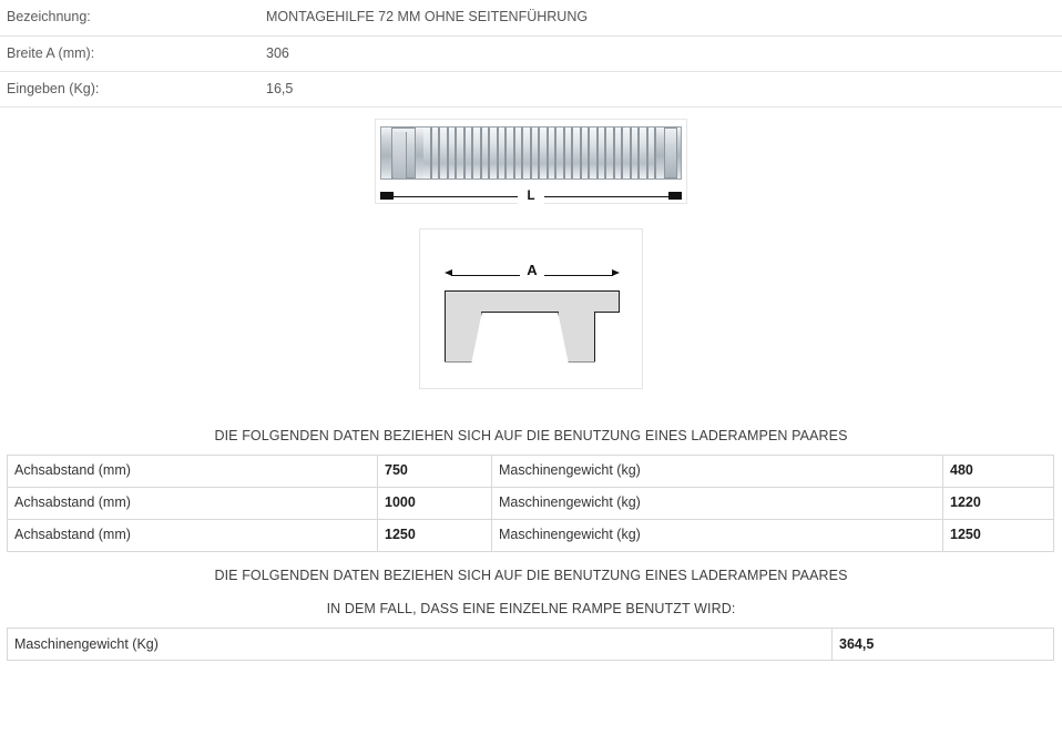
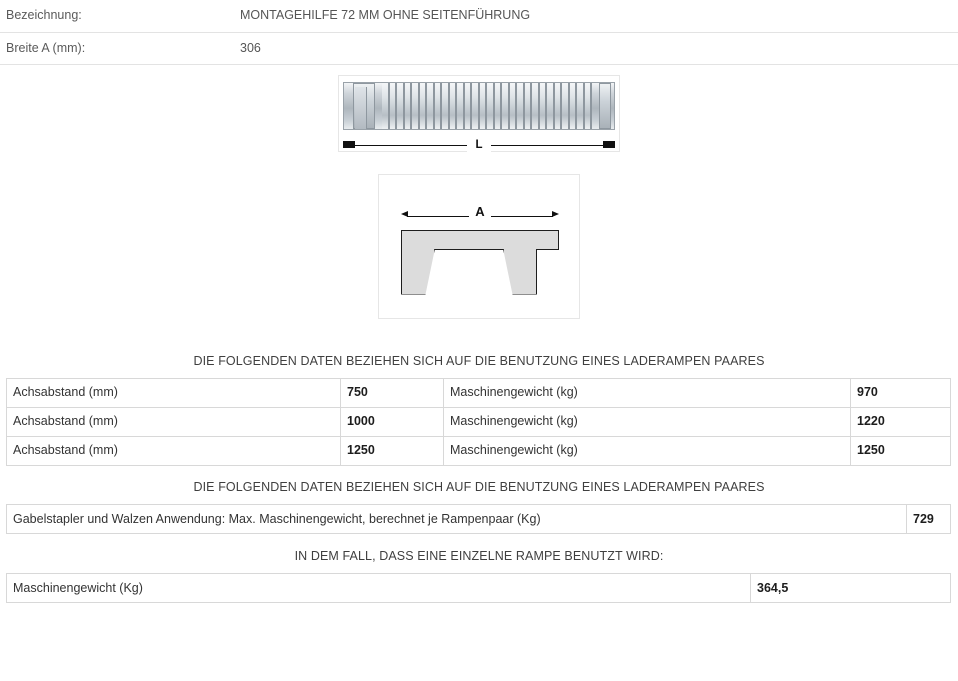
  Bezeichnung:	MONTAGEHILFE 72 MM OHNE SEITENFÜHRUNG
  Breite A (mm):	306
- Eingeben (Kg):	16,5
  L
  A
  DIE FOLGENDEN DATEN BEZIEHEN SICH AUF DIE BENUTZUNG EINES LADERAMPEN PAARES
- Achsabstand (mm)	750	Maschinengewicht (kg)	480
+ Achsabstand (mm)	750	Maschinengewicht (kg)	970
  Achsabstand (mm)	1000	Maschinengewicht (kg)	1220
  Achsabstand (mm)	1250	Maschinengewicht (kg)	1250
  DIE FOLGENDEN DATEN BEZIEHEN SICH AUF DIE BENUTZUNG EINES LADERAMPEN PAARES
+ Gabelstapler und Walzen Anwendung: Max. Maschinengewicht, berechnet je Rampenpaar (Kg)	729
  IN DEM FALL, DASS EINE EINZELNE RAMPE BENUTZT WIRD:
  Maschinengewicht (Kg)	364,5
